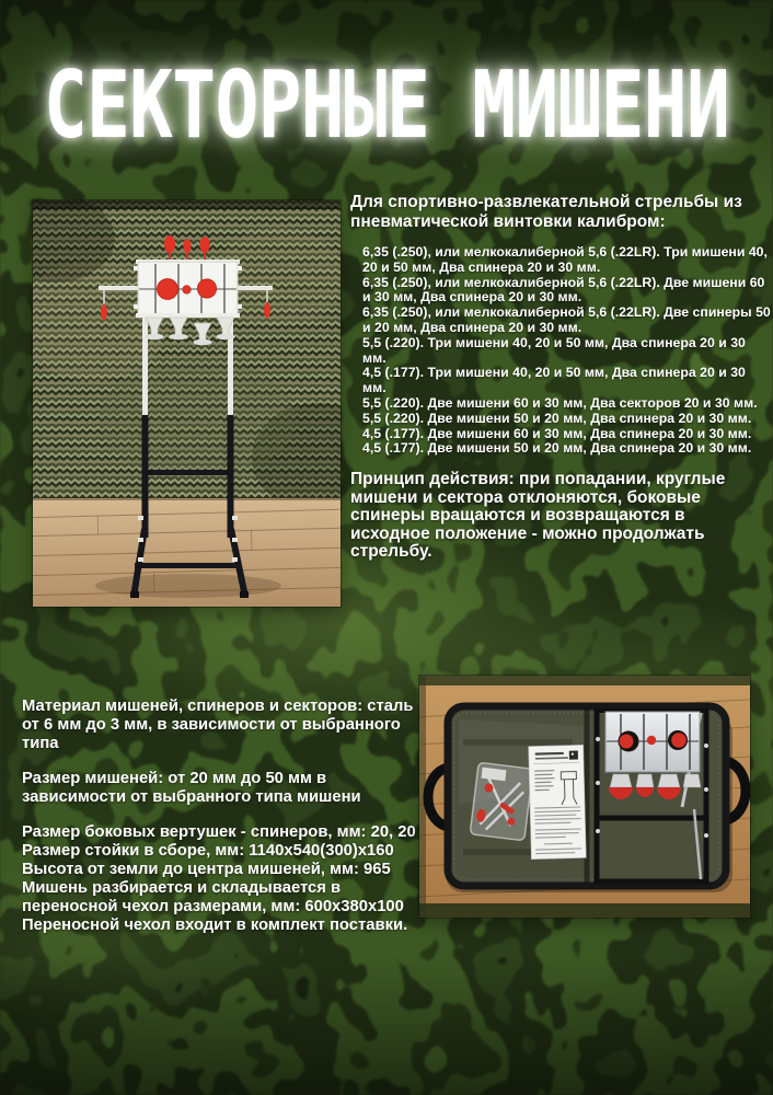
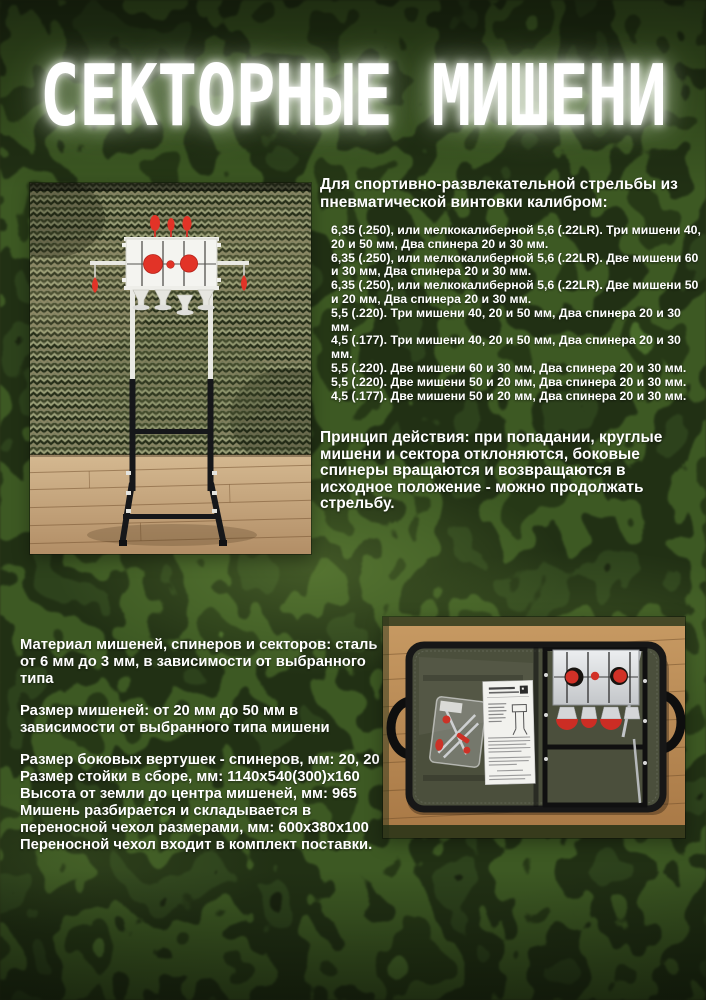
  СЕКТОРНЫЕ МИШЕНИ
  Для спортивно-развлекательной стрельбы из пневматической винтовки калибром:
  6,35 (.250), или мелкокалиберной 5,6 (.22LR). Три мишени 40, 20 и 50 мм, Два спинера 20 и 30 мм.
  6,35 (.250), или мелкокалиберной 5,6 (.22LR). Две мишени 60 и 30 мм, Два спинера 20 и 30 мм.
- 6,35 (.250), или мелкокалиберной 5,6 (.22LR). Две спинеры 50 и 20 мм, Два спинера 20 и 30 мм.
+ 6,35 (.250), или мелкокалиберной 5,6 (.22LR). Две мишени 50 и 20 мм, Два спинера 20 и 30 мм.
  5,5 (.220). Три мишени 40, 20 и 50 мм, Два спинера 20 и 30 мм.
  4,5 (.177). Три мишени 40, 20 и 50 мм, Два спинера 20 и 30 мм.
- 5,5 (.220). Две мишени 60 и 30 мм, Два секторов 20 и 30 мм.
+ 5,5 (.220). Две мишени 60 и 30 мм, Два спинера 20 и 30 мм.
  5,5 (.220). Две мишени 50 и 20 мм, Два спинера 20 и 30 мм.
- 4,5 (.177). Две мишени 60 и 30 мм, Два спинера 20 и 30 мм.
  4,5 (.177). Две мишени 50 и 20 мм, Два спинера 20 и 30 мм.
  Принцип действия: при попадании, круглые мишени и сектора отклоняются, боковые спинеры вращаются и возвращаются в исходное положение - можно продолжать стрельбу.
  Материал мишеней, спинеров и секторов: сталь от 6 мм до 3 мм, в зависимости от выбранного типа
  Размер мишеней: от 20 мм до 50 мм в зависимости от выбранного типа мишени
  Размер боковых вертушек - спинеров, мм: 20, 20
  Размер стойки в сборе, мм: 1140х540(300)х160
  Высота от земли до центра мишеней, мм: 965
  Мишень разбирается и складывается в переносной чехол размерами, мм: 600х380х100
  Переносной чехол входит в комплект поставки.
